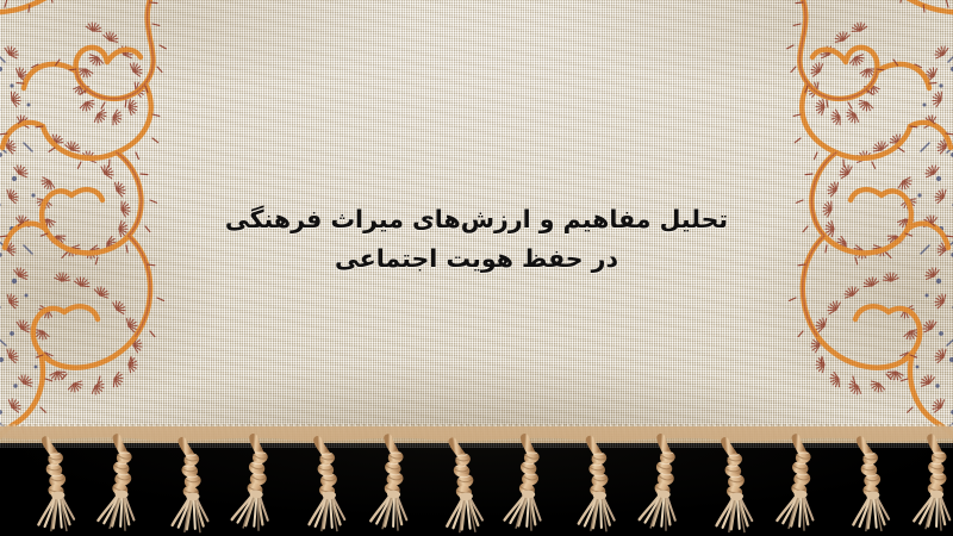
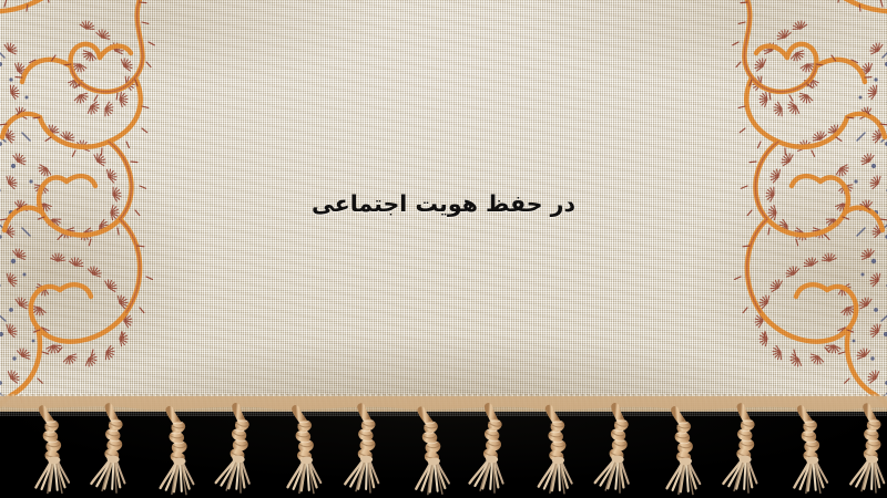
- تحلیل مفاهیم و ارزش‌های میراث فرهنگی
  در حفظ هویت اجتماعی
